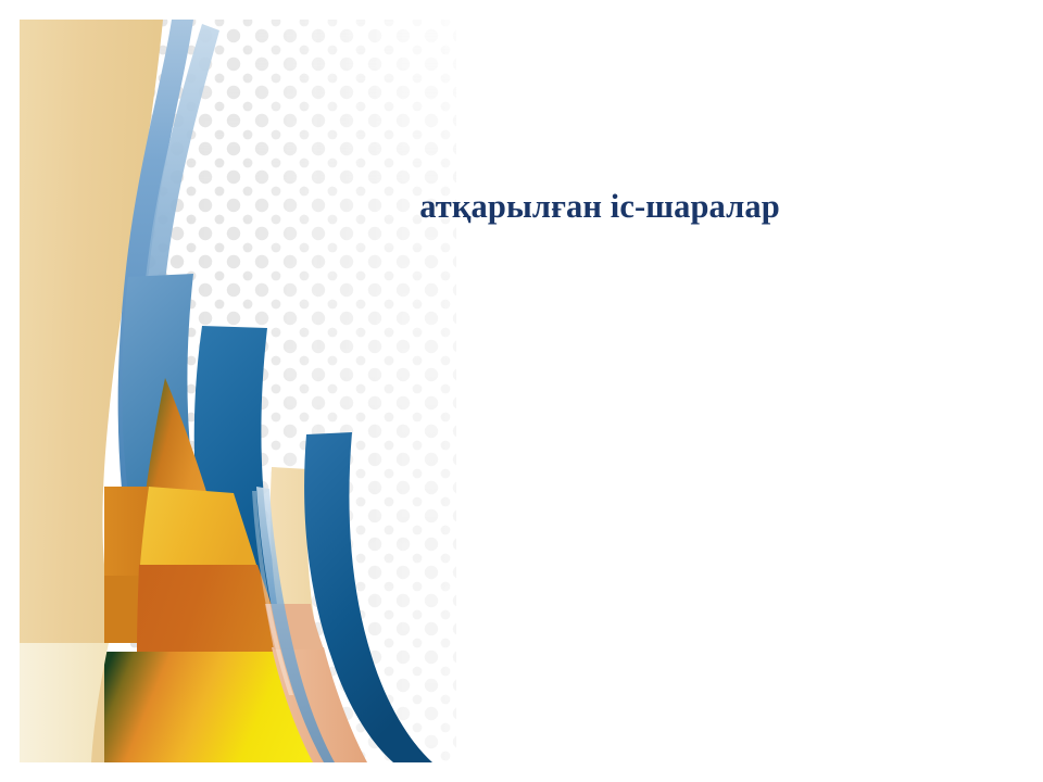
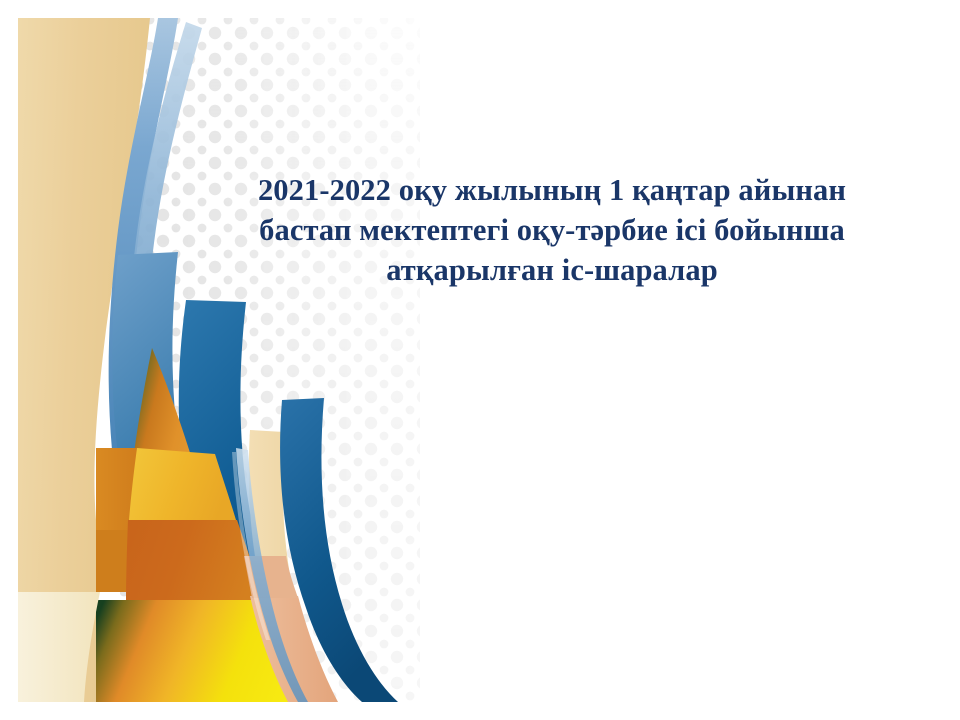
+ 2021-2022 оқу жылының 1 қаңтар айынан
+ бастап мектептегі оқу-тәрбие ісі бойынша
  атқарылған іс-шаралар
